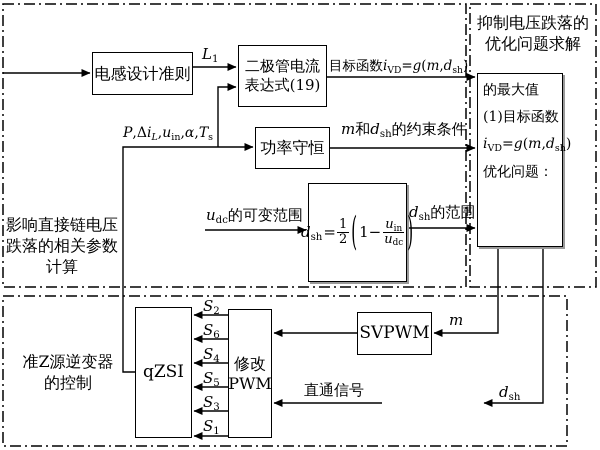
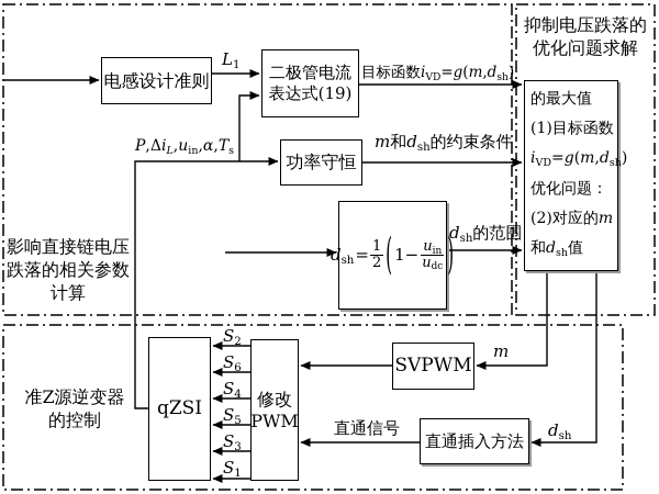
  影响直接链电压
  跌落的相关参数
  计算
  抑制电压跌落的
  优化问题求解
  准Z源逆变器
  的控制
  电感设计准则
  二极管电流
  表达式(19)
  功率守恒
  dsh
  =
  1
  2
  (
  1−
  uin
  udc
  )
  的最大值
  (1)目标函数
  iVD=g(m,dsh)
  优化问题：
+ (2)对应的m
+ 和dsh值
  qZSI
  修改
  PWM
  SVPWM
+ 直通插入方法
  L1
  P,ΔiL,uin,α,Ts
  目标函数iVD=g(m,dsh)
  m和dsh的约束条件
- udc的可变范围
  dsh的范围
  m
  直通信号
  dsh
  S2
  S6
  S4
  S5
  S3
  S1
